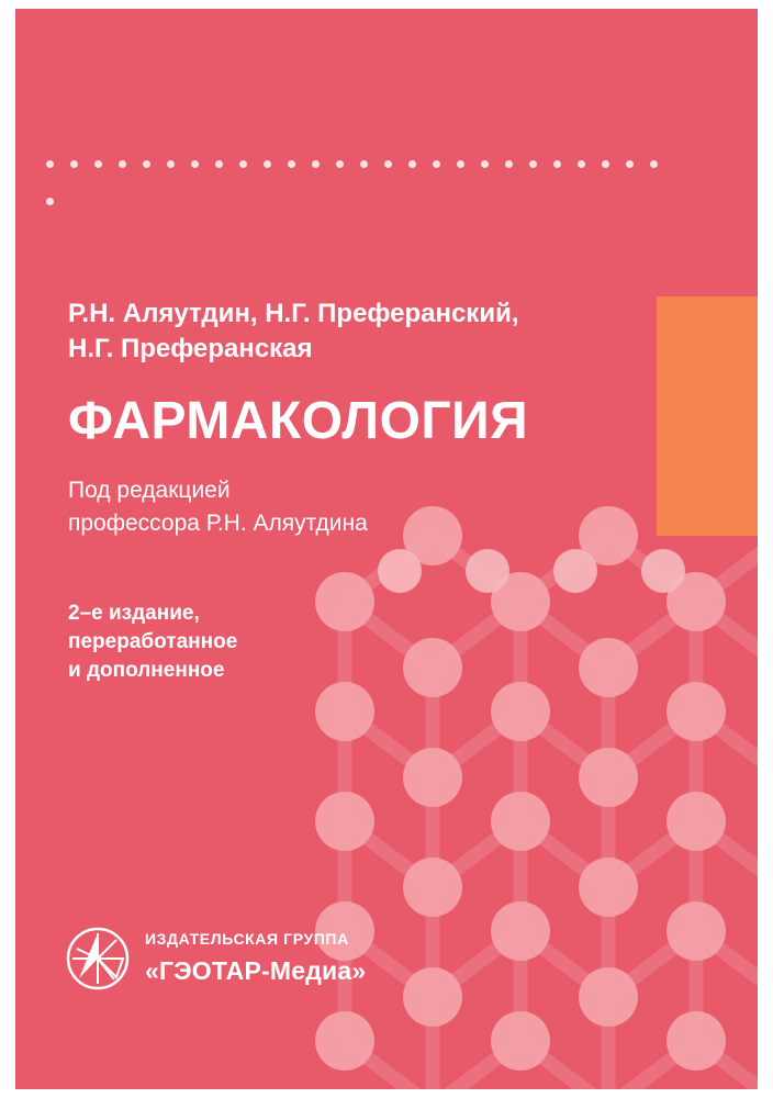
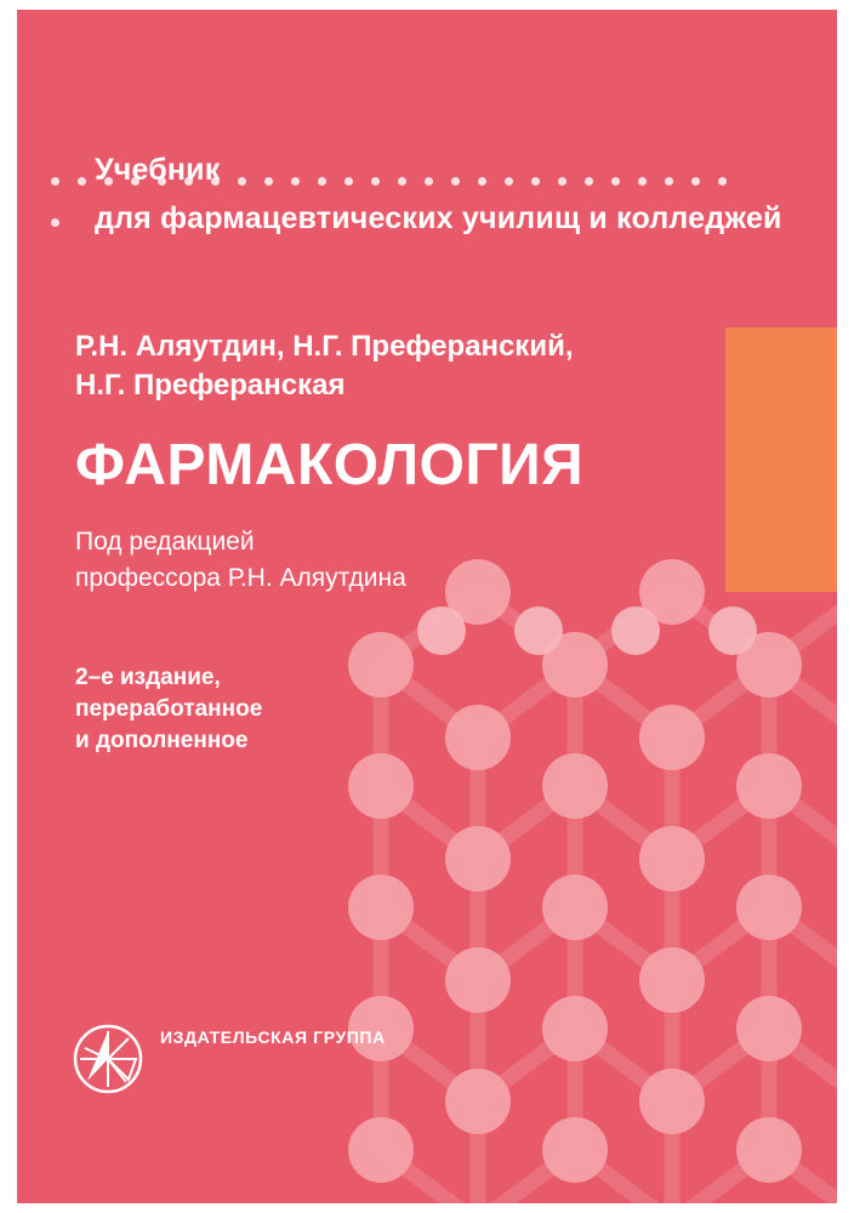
+ Учебник
+ для фармацевтических училищ и колледжей
  Р.Н. Аляутдин, Н.Г. Преферанский,
  Н.Г. Преферанская
  ФАРМАКОЛОГИЯ
  Под редакцией
  профессора Р.Н. Аляутдина
  2–е издание,
  переработанное
  и дополненное
  ИЗДАТЕЛЬСКАЯ ГРУППА
- «ГЭОТАР-Медиа»
